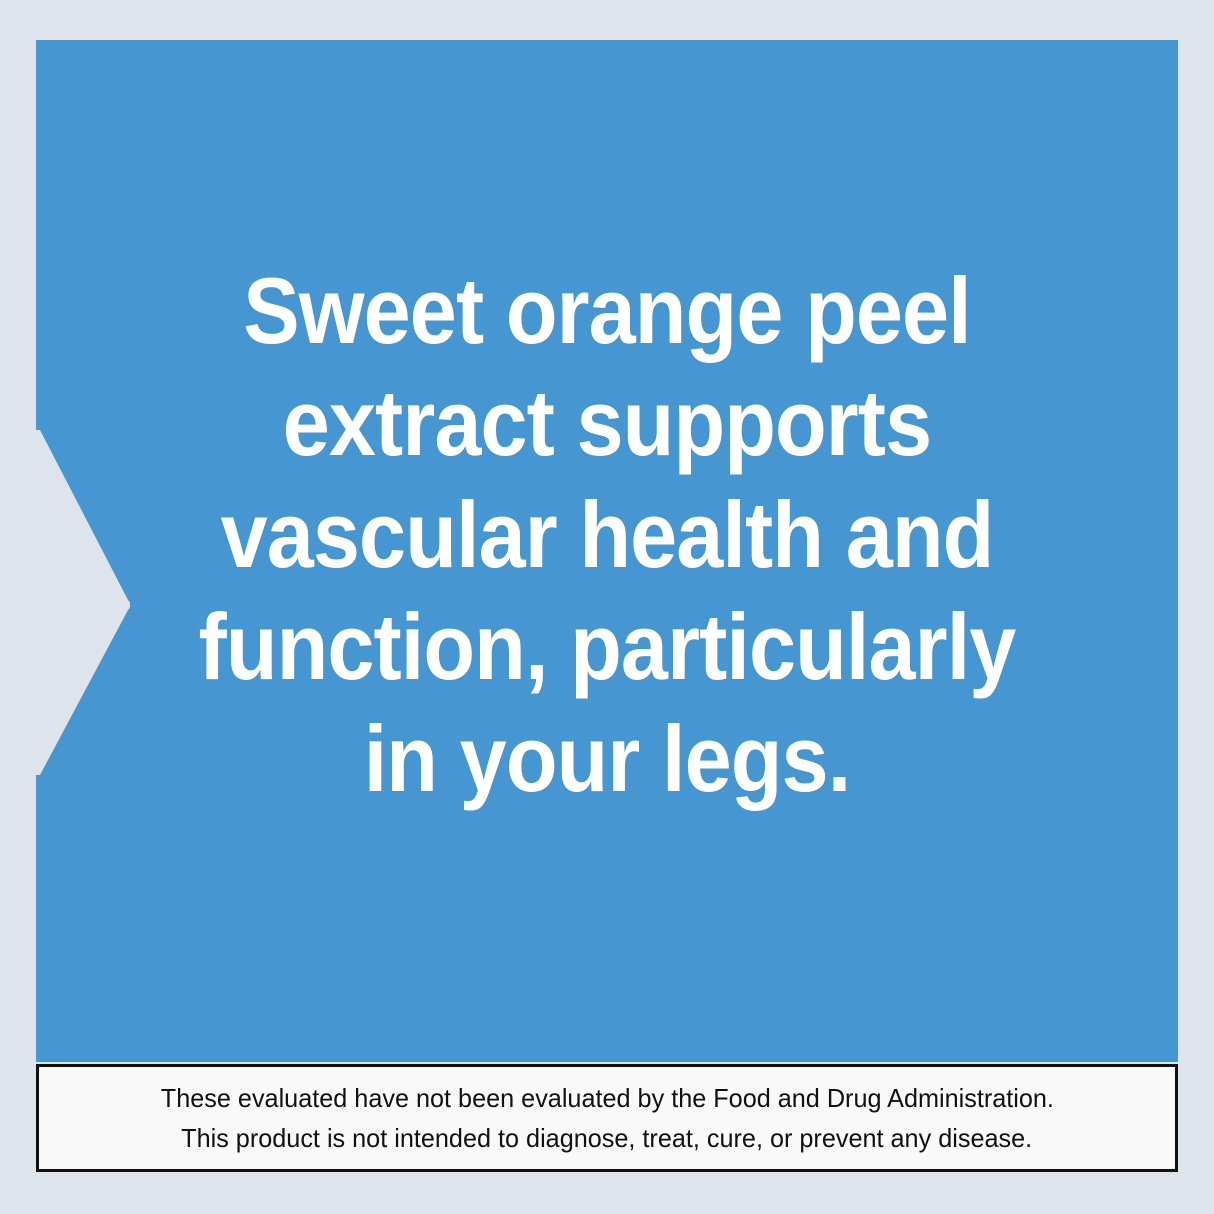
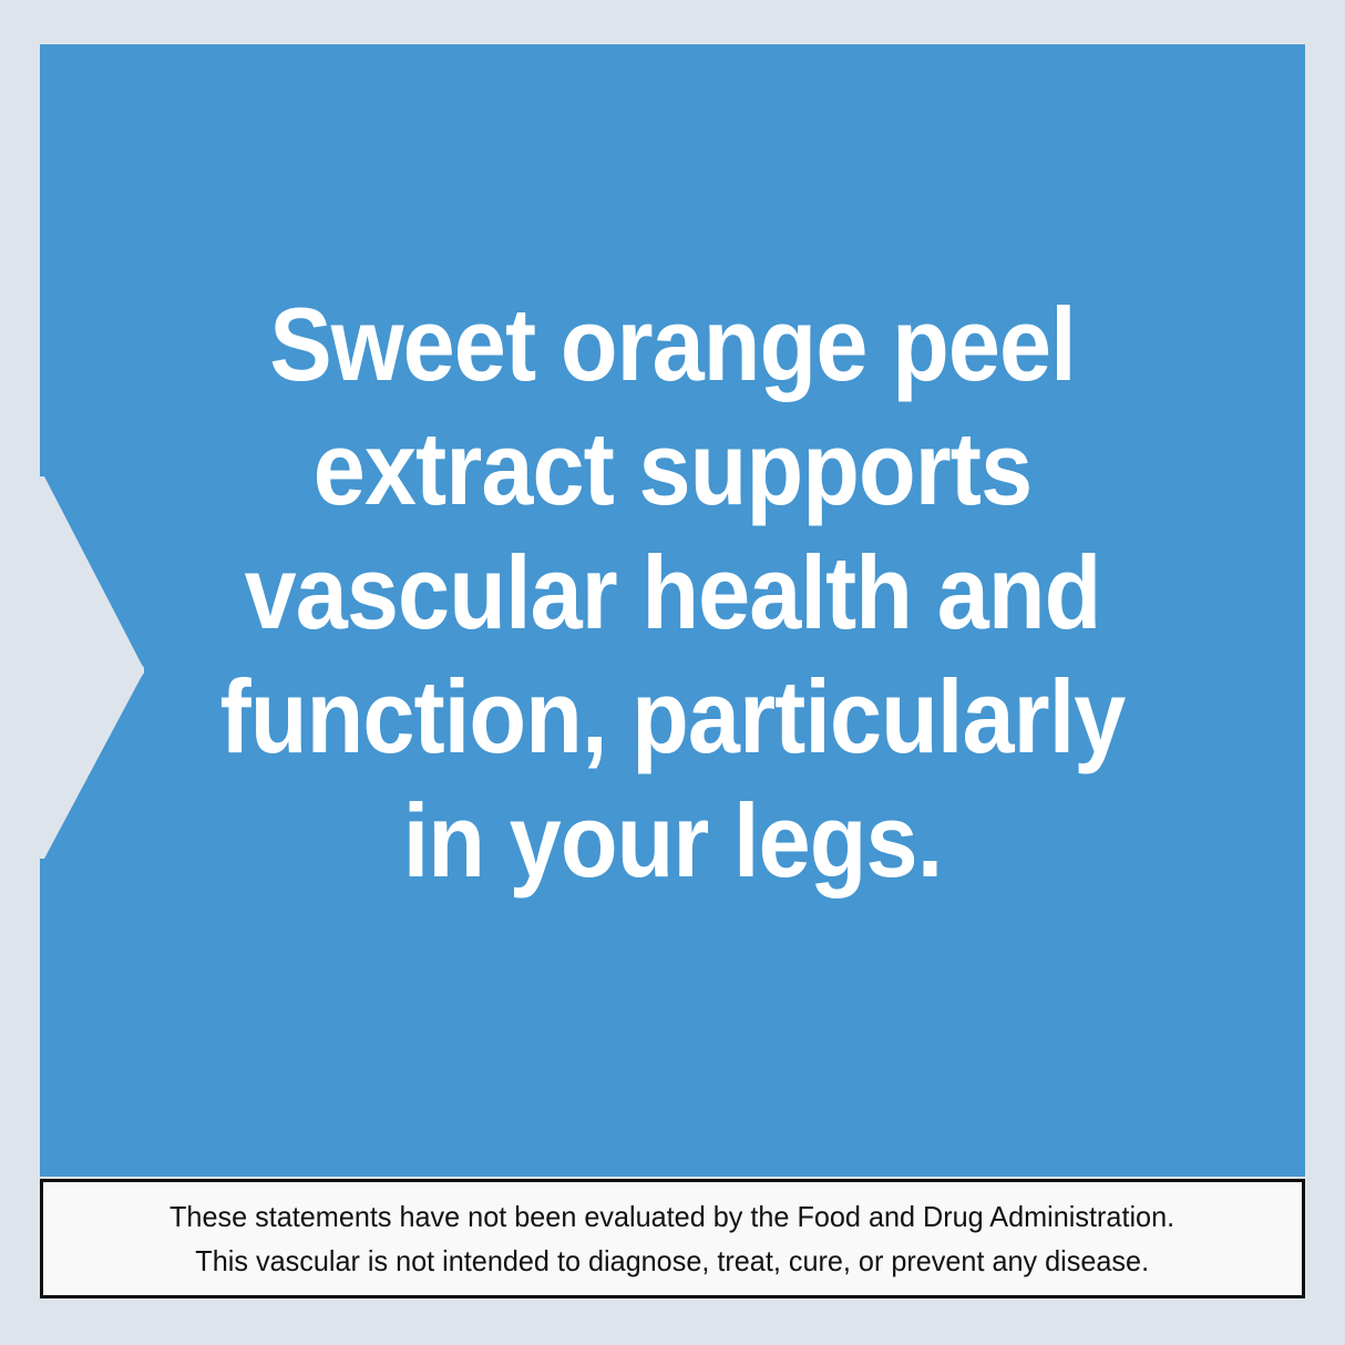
  Sweet orange peel
  extract supports
  vascular health and
  function, particularly
  in your legs.
- These evaluated have not been evaluated by the Food and Drug Administration.
+ These statements have not been evaluated by the Food and Drug Administration.
- This product is not intended to diagnose, treat, cure, or prevent any disease.
+ This vascular is not intended to diagnose, treat, cure, or prevent any disease.
